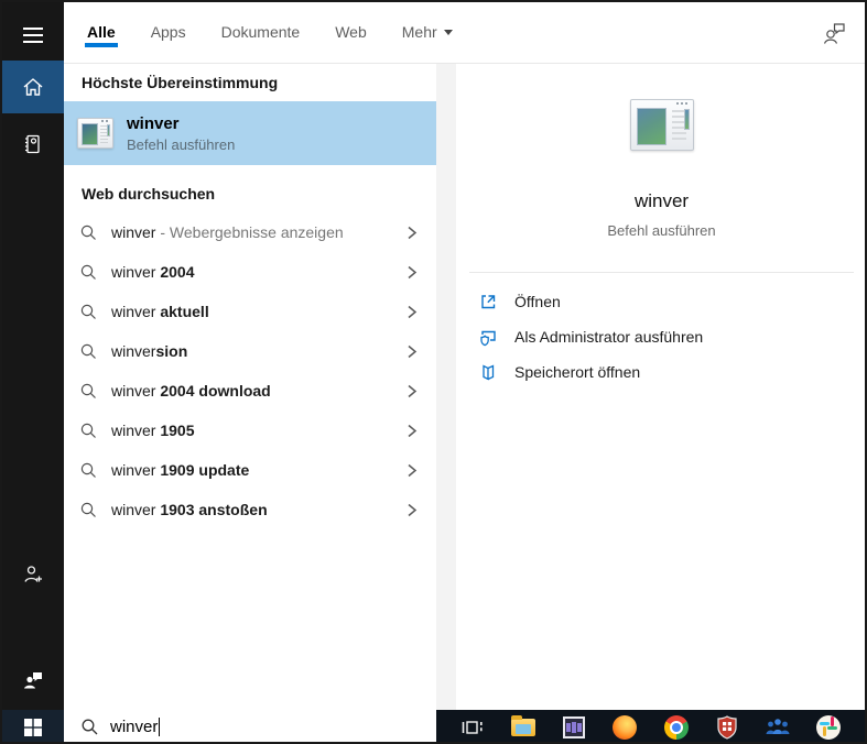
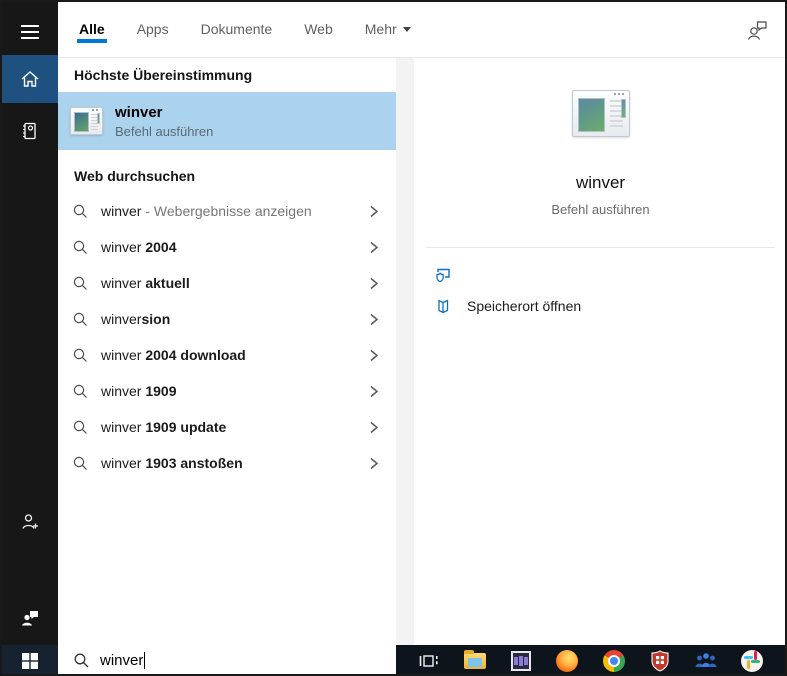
  Alle
  Apps
  Dokumente
  Web
  Mehr
  Höchste Übereinstimmung
  winver
  Befehl ausführen
  Web durchsuchen
  winver - Webergebnisse anzeigen
  winver 2004
  winver aktuell
  winversion
  winver 2004 download
- winver 1905
+ winver 1909
  winver 1909 update
  winver 1903 anstoßen
  winver
  Befehl ausführen
- Öffnen
- Als Administrator ausführen
  Speicherort öffnen
  winver
